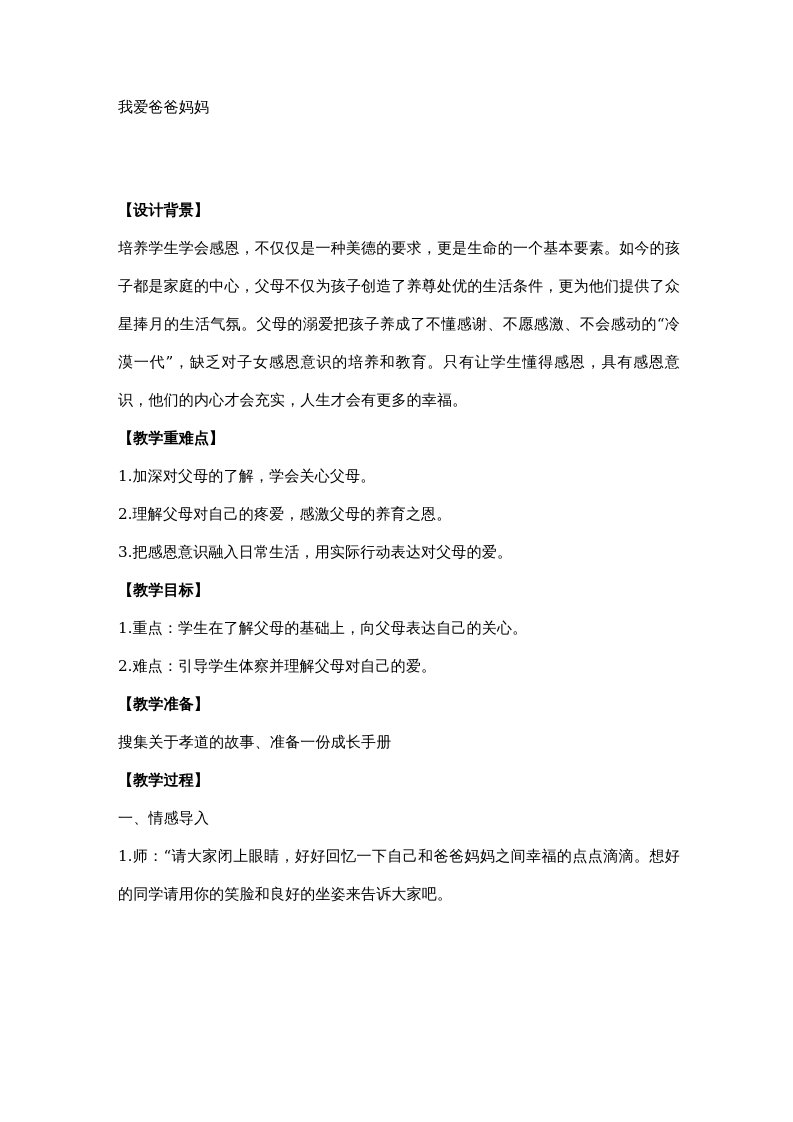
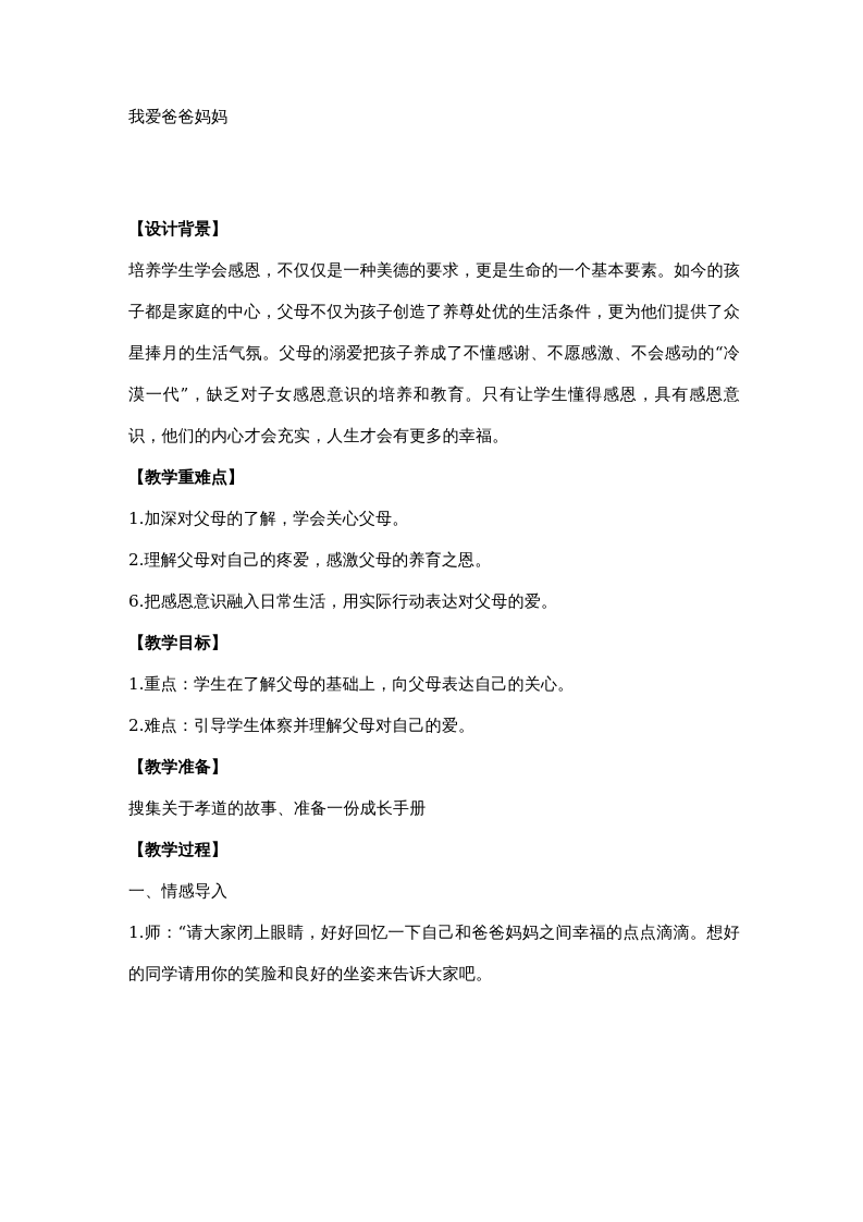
  我爱爸爸妈妈
  【设计背景】
  培养学生学会感恩，不仅仅是一种美德的要求，更是生命的一个基本要素。如今的孩子都是家庭的中心，父母不仅为孩子创造了养尊处优的生活条件，更为他们提供了众星捧月的生活气氛。父母的溺爱把孩子养成了不懂感谢、不愿感激、不会感动的“冷漠一代”，缺乏对子女感恩意识的培养和教育。只有让学生懂得感恩，具有感恩意识，他们的内心才会充实，人生才会有更多的幸福。
  【教学重难点】
  1.加深对父母的了解，学会关心父母。
  2.理解父母对自己的疼爱，感激父母的养育之恩。
- 3.把感恩意识融入日常生活，用实际行动表达对父母的爱。
+ 6.把感恩意识融入日常生活，用实际行动表达对父母的爱。
  【教学目标】
  1.重点：学生在了解父母的基础上，向父母表达自己的关心。
  2.难点：引导学生体察并理解父母对自己的爱。
  【教学准备】
  搜集关于孝道的故事、准备一份成长手册
  【教学过程】
  一、情感导入
  1.师：“请大家闭上眼睛，好好回忆一下自己和爸爸妈妈之间幸福的点点滴滴。想好的同学请用你的笑脸和良好的坐姿来告诉大家吧。
